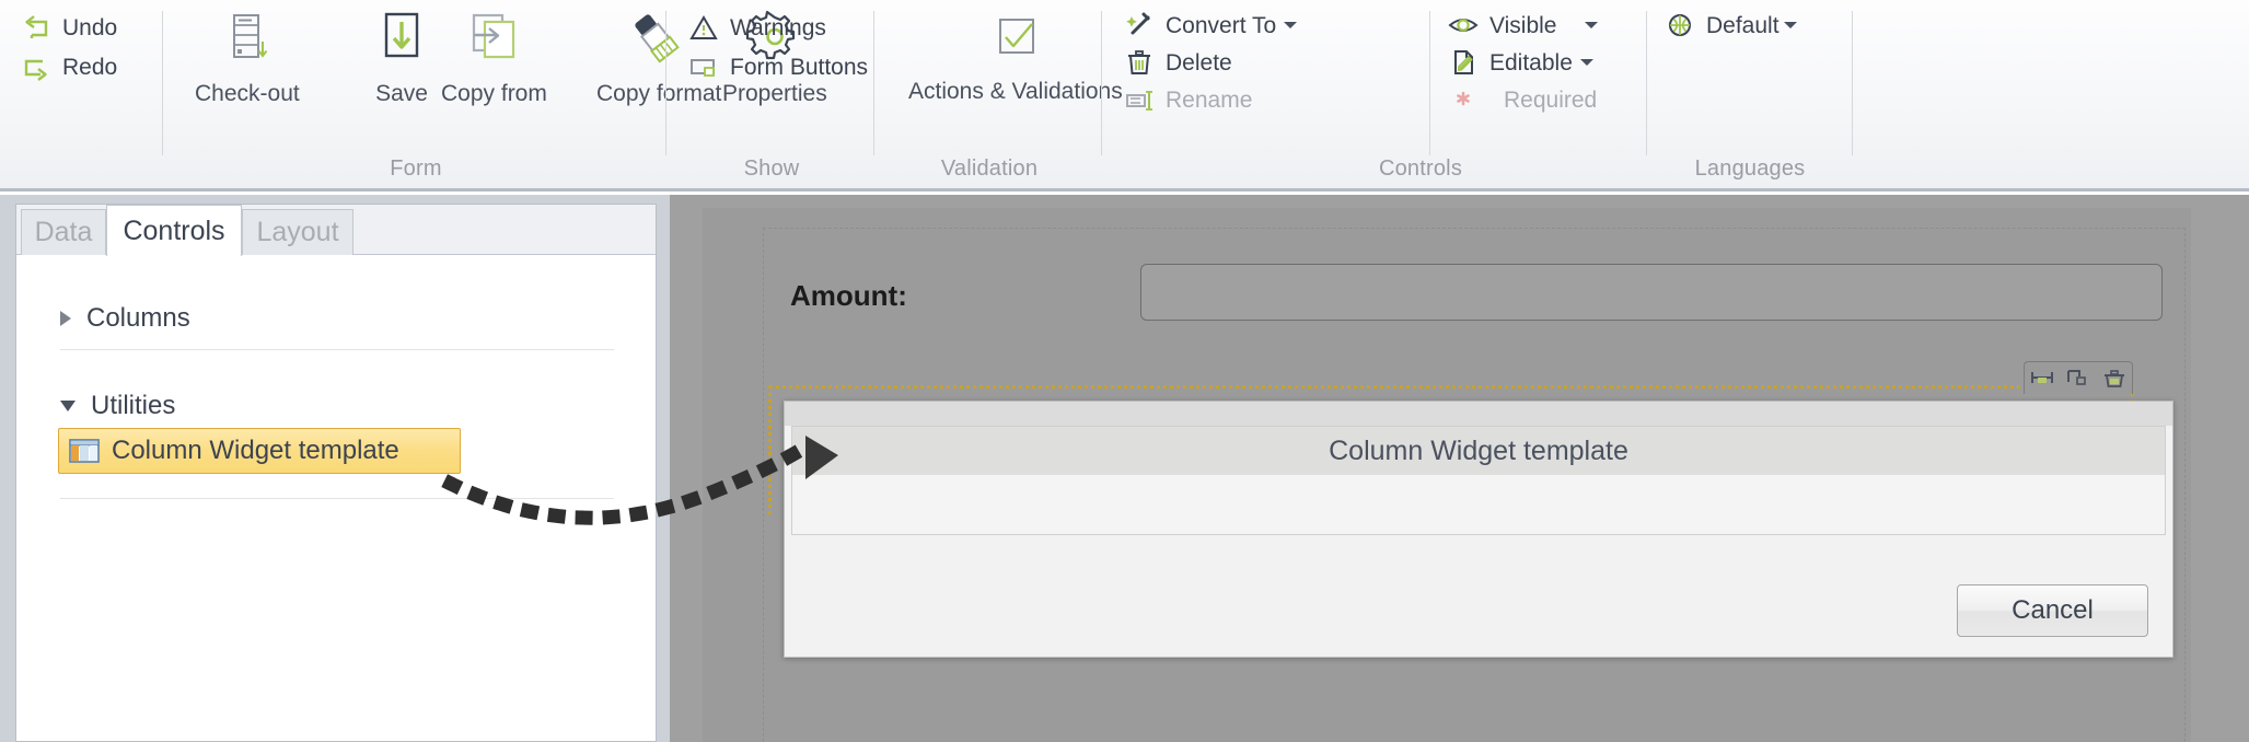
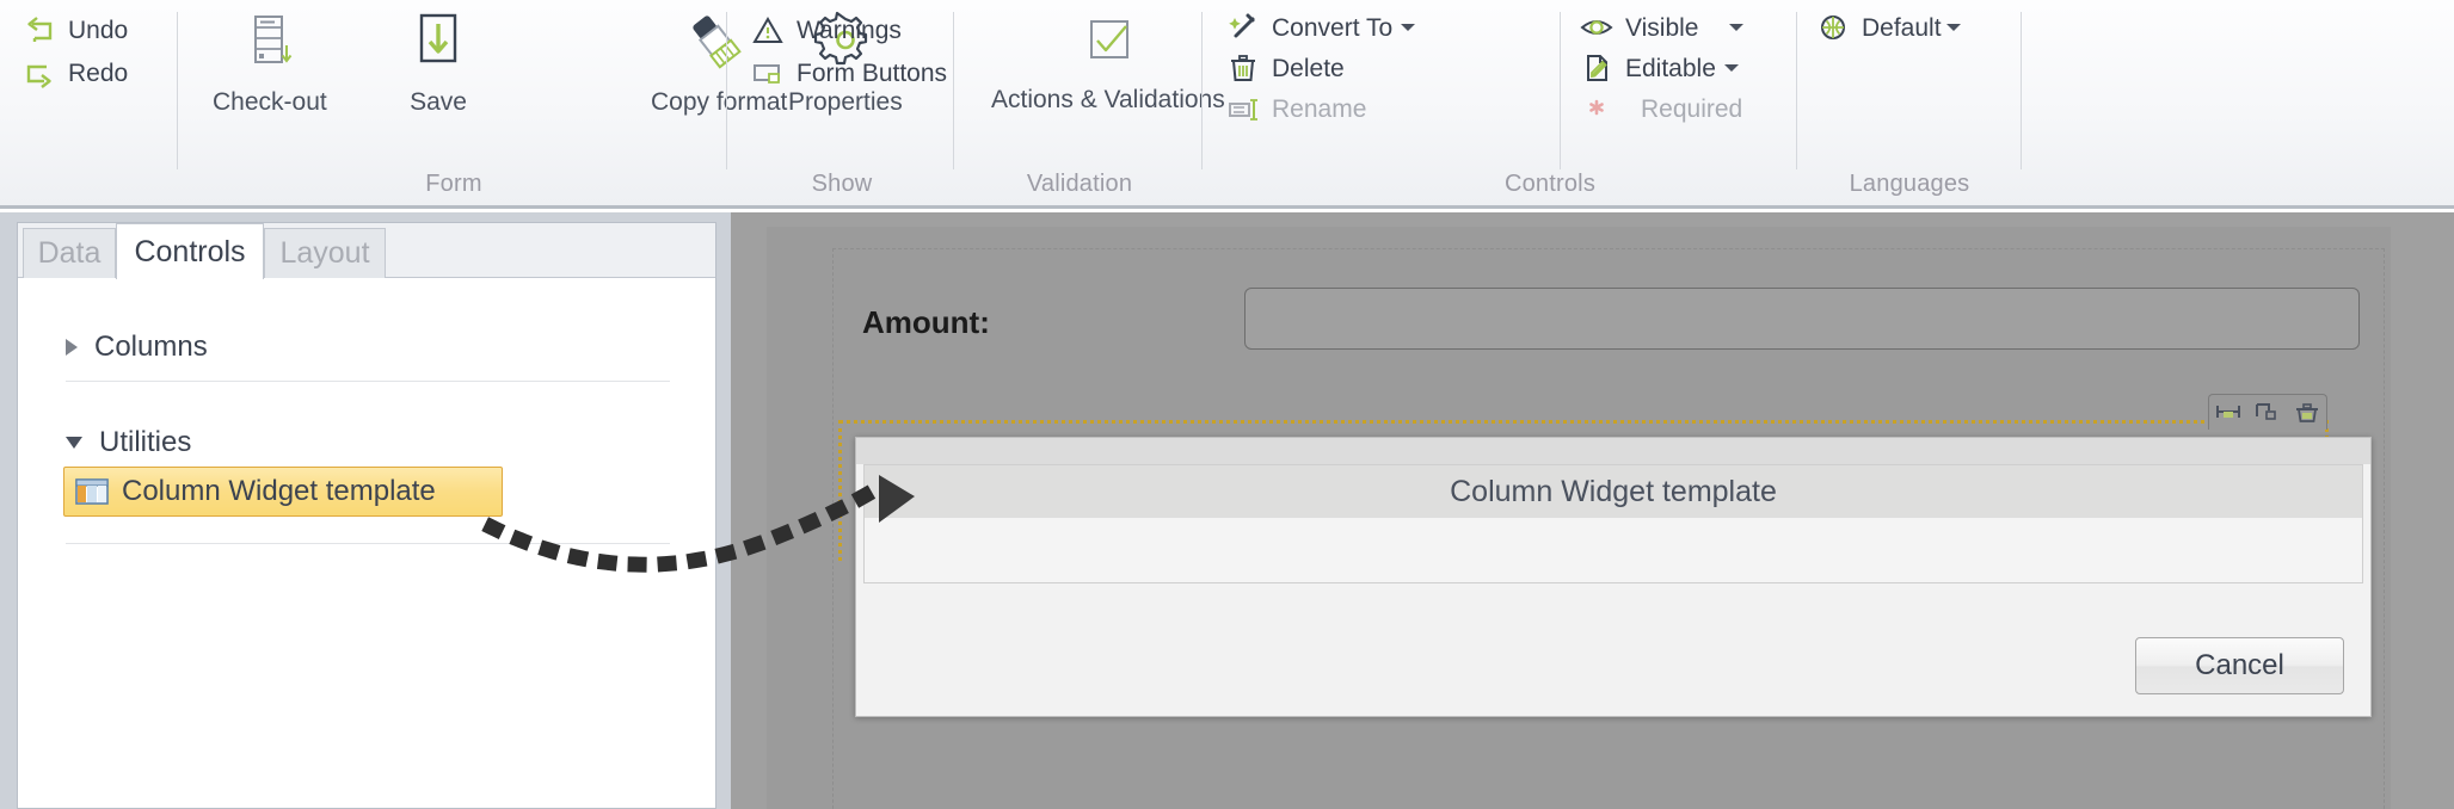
  Undo
  Redo
  Check-out
  Save
- Copy from
  Copy format
  Properties
  Form
  Warnings
  Form Buttons
  Show
  Actions & Validations
  Validation
  Convert To
  Delete
  Rename
  Visible
  Editable
  Required
  Controls
  Default
  Languages
  Data
  Controls
  Layout
  Columns
  Utilities
  Column Widget template
  Amount:
  Column Widget template
  Cancel
